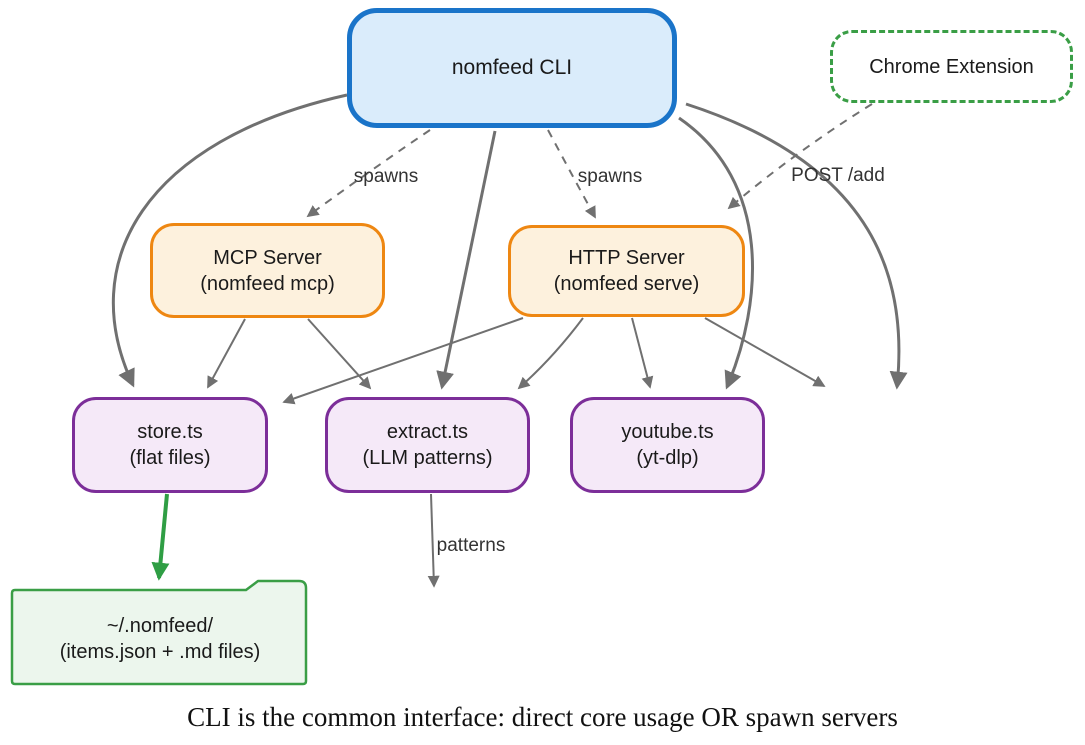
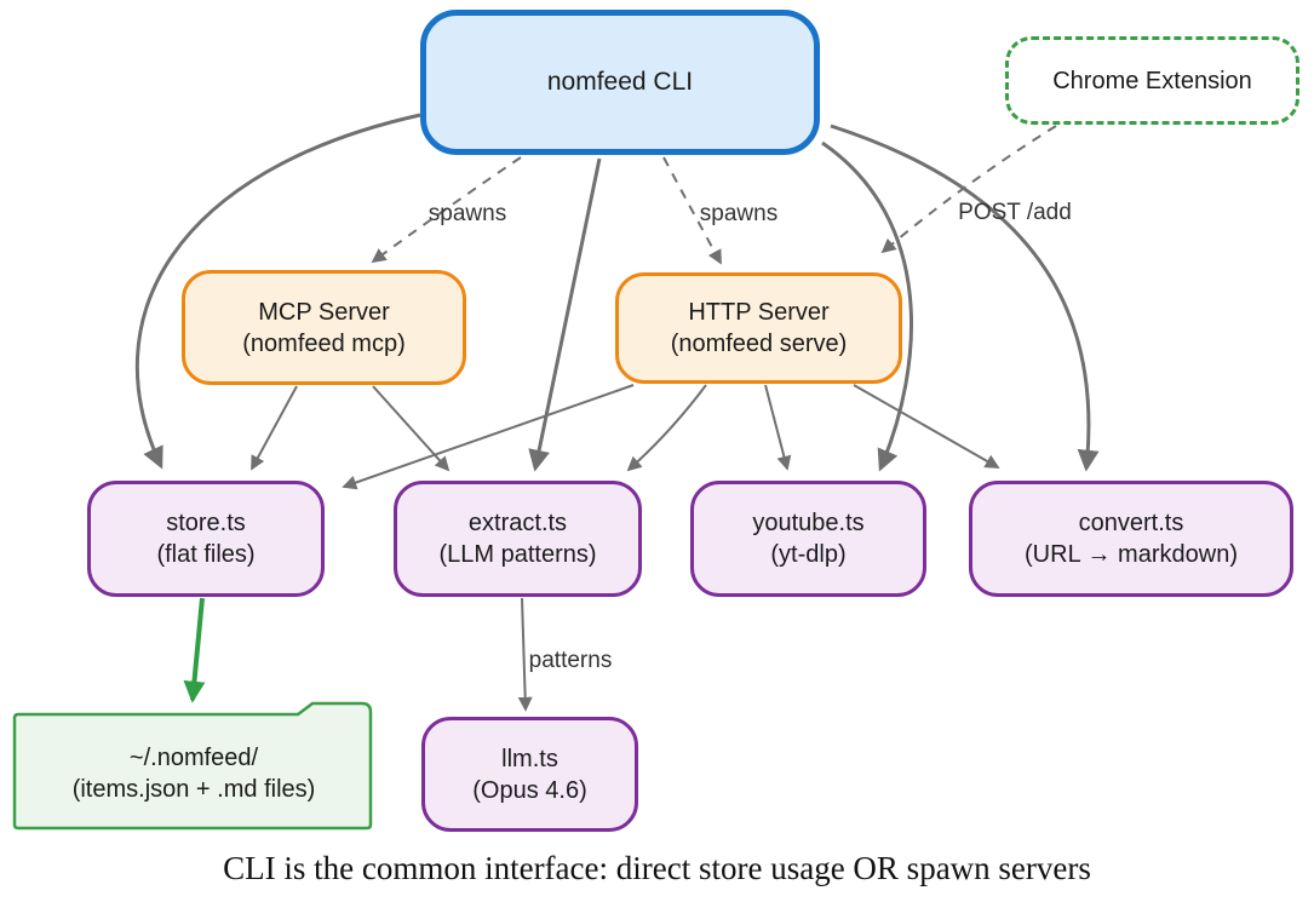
  nomfeed CLI
  Chrome Extension
  MCP Server
  (nomfeed mcp)
  HTTP Server
  (nomfeed serve)
  store.ts
  (flat files)
  extract.ts
  (LLM patterns)
  youtube.ts
  (yt-dlp)
+ convert.ts
+ (URL → markdown)
  ~/.nomfeed/
  (items.json + .md files)
+ llm.ts
+ (Opus 4.6)
  spawns
  spawns
  POST /add
  patterns
- CLI is the common interface: direct core usage OR spawn servers
+ CLI is the common interface: direct store usage OR spawn servers
